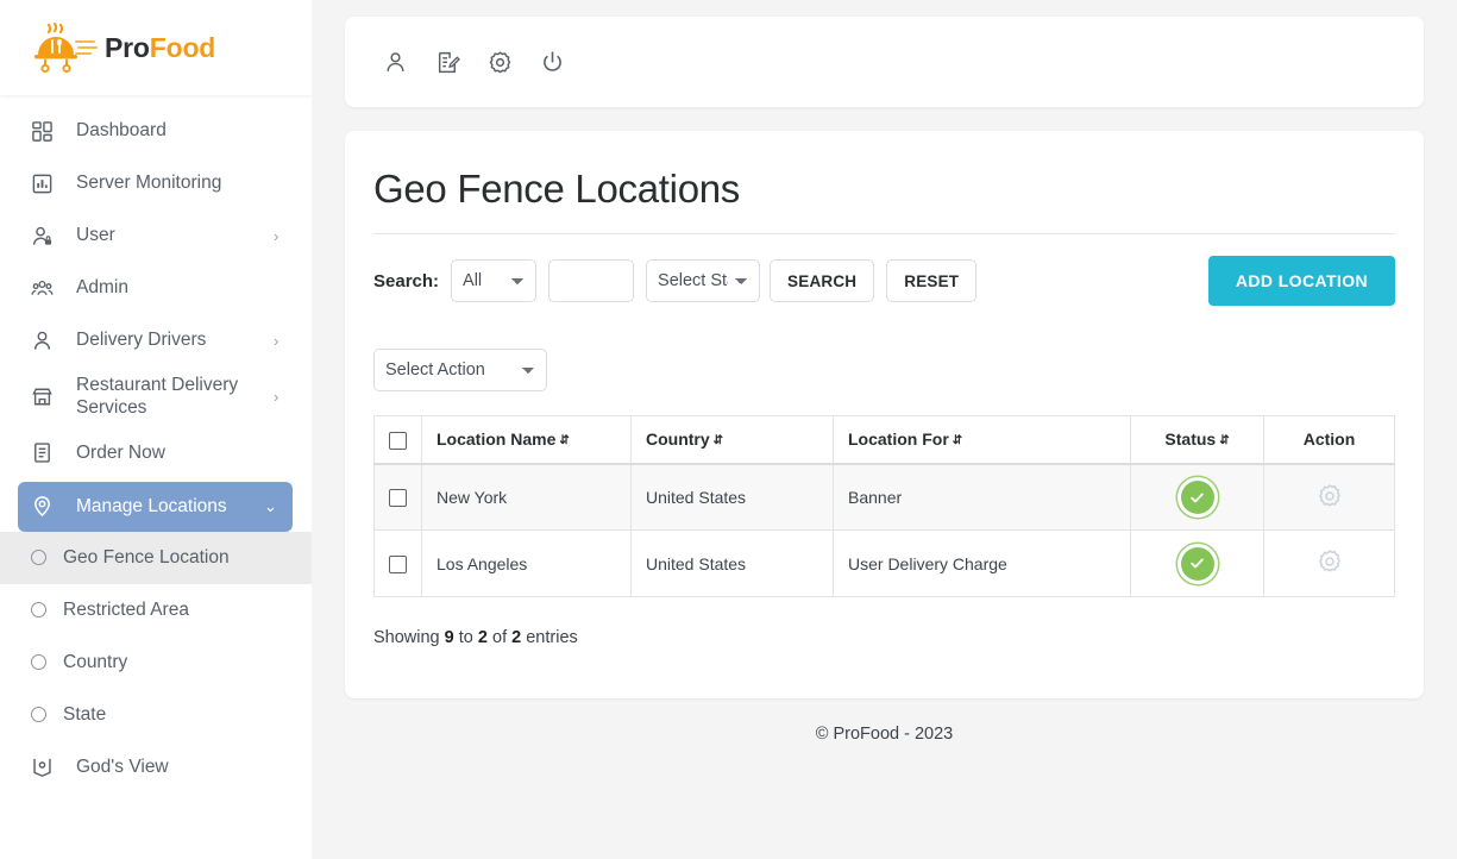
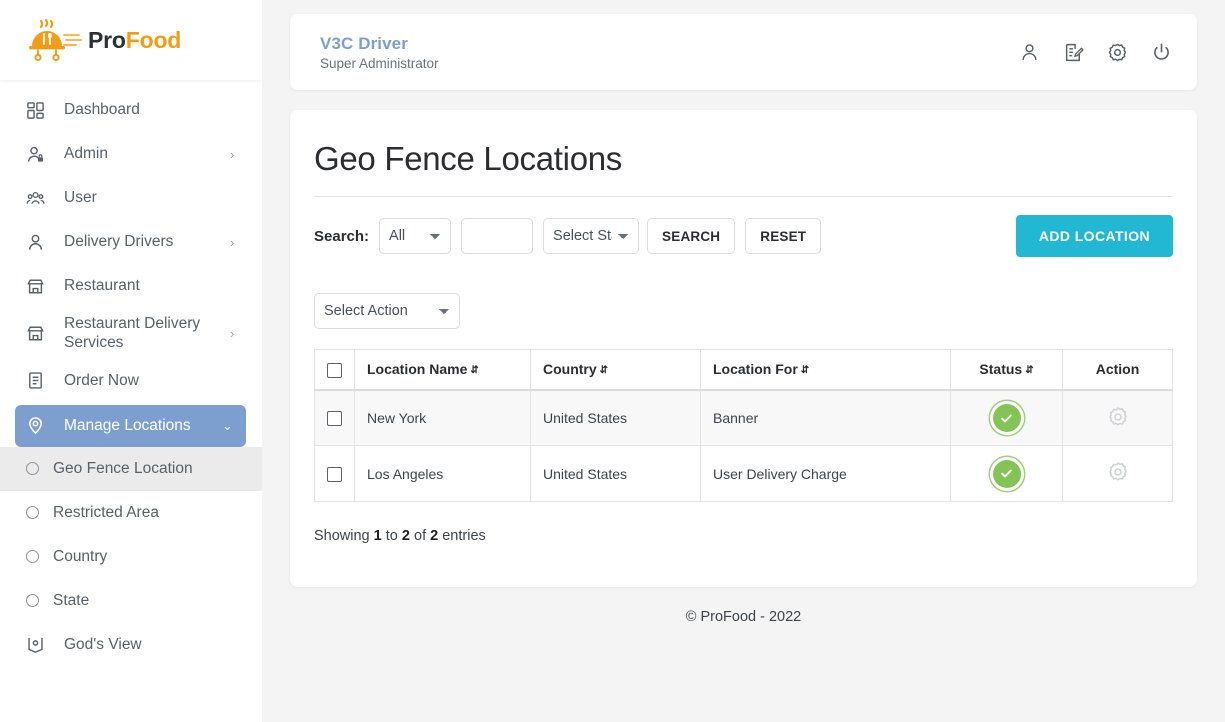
  ProFood
  Dashboard
- Server Monitoring
- User
+ Admin
  ›
- Admin
+ User
  Delivery Drivers
  ›
+ Restaurant
  Restaurant Delivery Services
  ›
  Order Now
  Manage Locations
  ⌄
  Geo Fence Location
  Restricted Area
  Country
  State
  God's View
+ V3C Driver
+ Super Administrator
  Geo Fence Locations
  Search:
  All
  SEARCH
  RESET
  ADD LOCATION
  Select Action
  	Location Name ⇵	Country ⇵	Location For ⇵	Status ⇵	Action
  	New York	United States	Banner
  	Los Angeles	United States	User Delivery Charge
- Showing 9 to 2 of 2 entries
+ Showing 1 to 2 of 2 entries
- © ProFood - 2023
+ © ProFood - 2022
